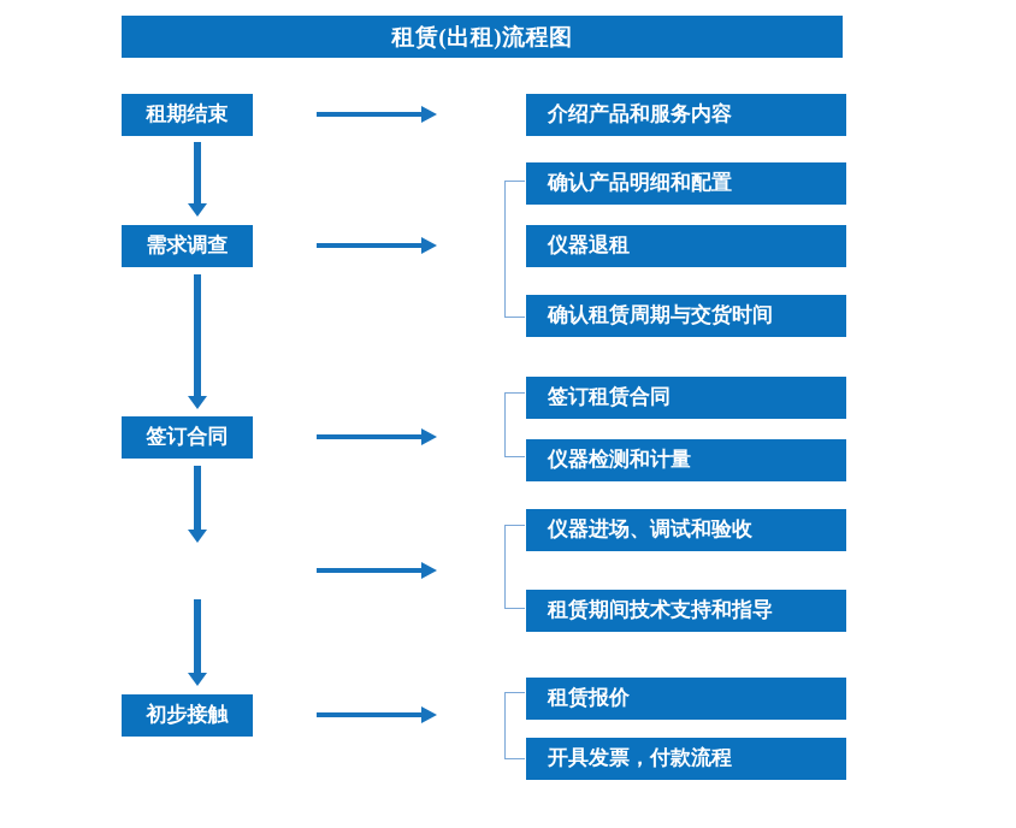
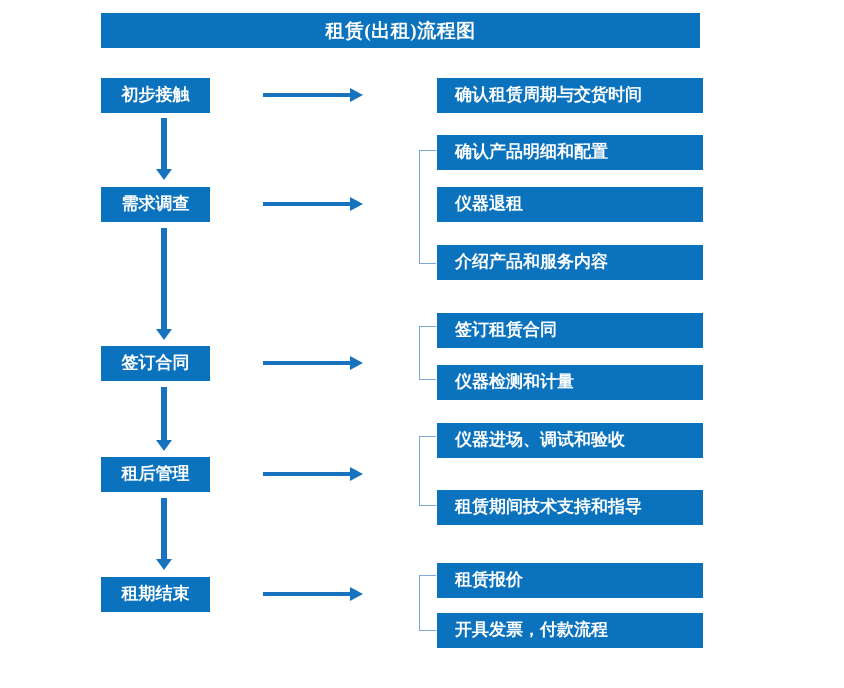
  租赁(出租)流程图
- 租期结束
+ 初步接触
  需求调查
  签订合同
+ 租后管理
- 初步接触
+ 租期结束
- 介绍产品和服务内容
+ 确认租赁周期与交货时间
  确认产品明细和配置
  仪器退租
- 确认租赁周期与交货时间
+ 介绍产品和服务内容
  签订租赁合同
  仪器检测和计量
  仪器进场、调试和验收
  租赁期间技术支持和指导
  租赁报价
  开具发票，付款流程
